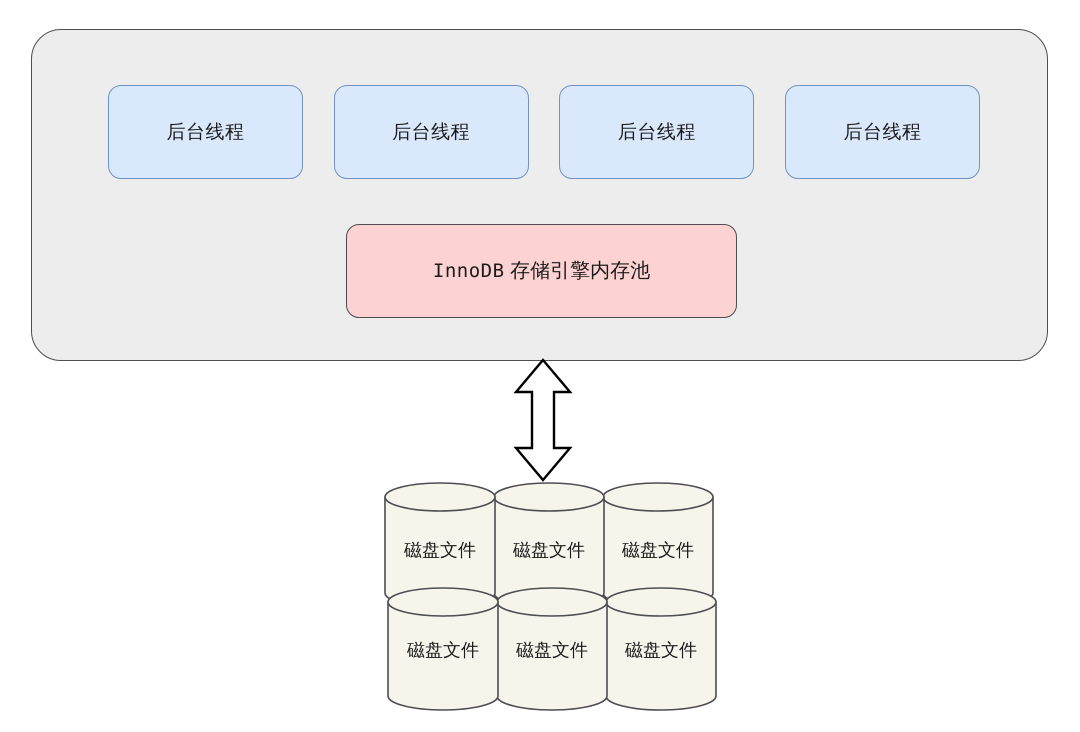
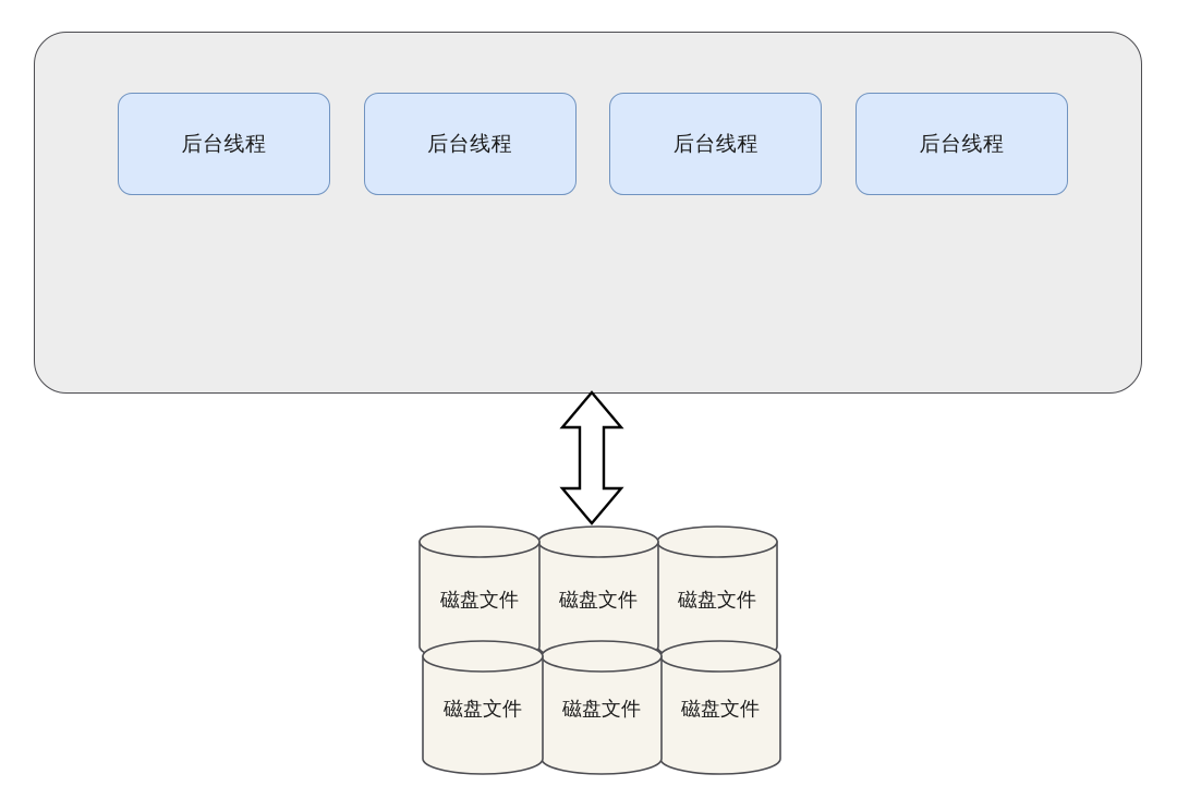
  后台线程
  后台线程
  后台线程
  后台线程
- InnoDB 存储引擎内存池
  磁盘文件
  磁盘文件
  磁盘文件
  磁盘文件
  磁盘文件
  磁盘文件
